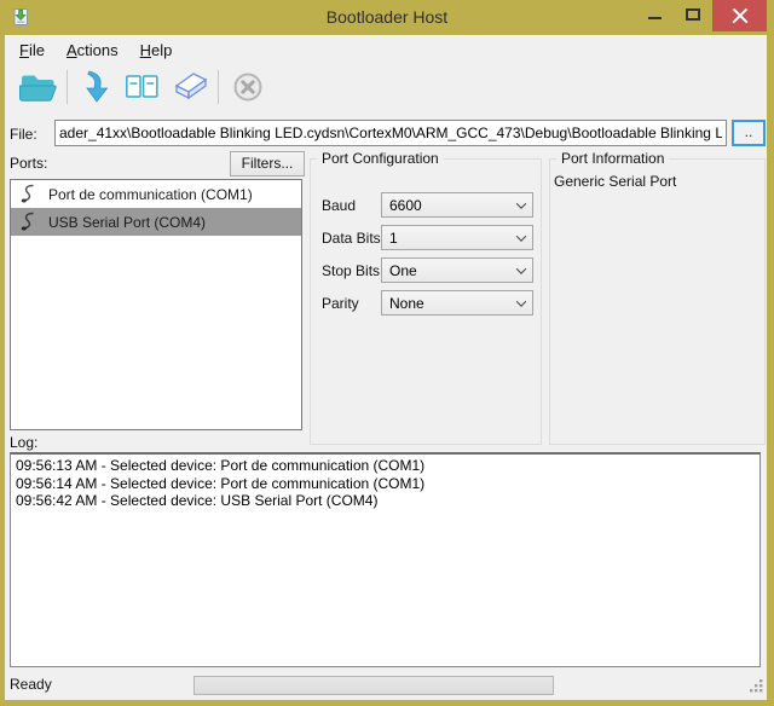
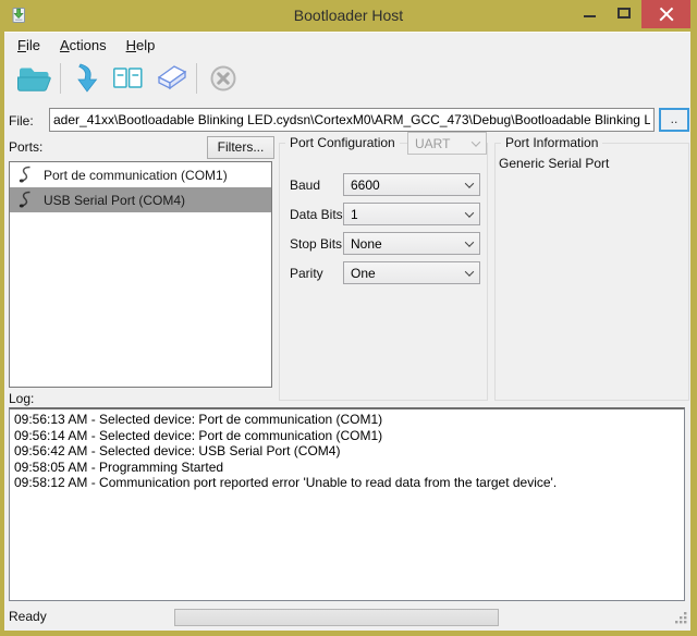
  Bootloader Host
  File
  Actions
  Help
  File:
  ader_41xx\Bootloadable Blinking LED.cydsn\CortexM0\ARM_GCC_473\Debug\Bootloadable Blinking L
  ..
  Ports:
  Filters...
  Port de communication (COM1)
  USB Serial Port (COM4)
  Port Configuration
+ UART
  Baud
  6600
  Data Bits
  1
  Stop Bits
- One
+ None
  Parity
- None
+ One
  Port Information
  Generic Serial Port
  Log:
  09:56:13 AM - Selected device: Port de communication (COM1)
  09:56:14 AM - Selected device: Port de communication (COM1)
  09:56:42 AM - Selected device: USB Serial Port (COM4)
+ 09:58:05 AM - Programming Started
+ 09:58:12 AM - Communication port reported error 'Unable to read data from the target device'.
  Ready
